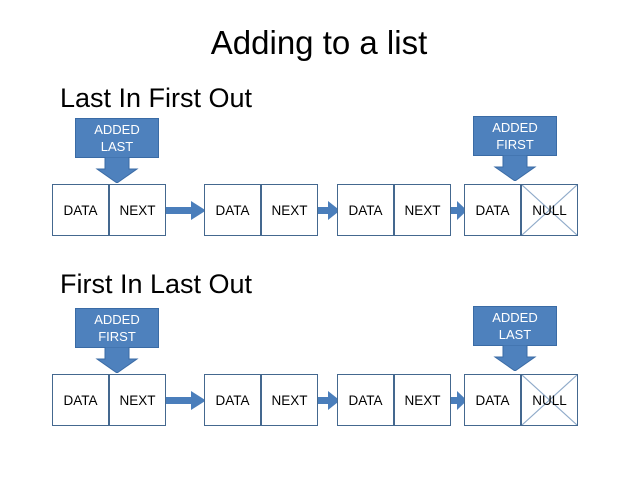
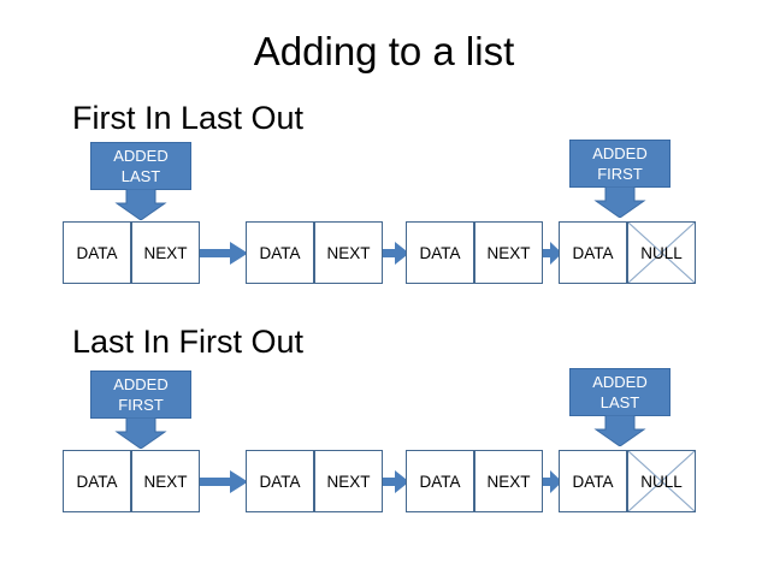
  Adding to a list
- Last In First Out
+ First In Last Out
  ADDED
  LAST
  ADDED
  FIRST
  DATA
  NEXT
  DATA
  NEXT
  DATA
  NEXT
  DATA
  NULL
- First In Last Out
+ Last In First Out
  ADDED
  FIRST
  ADDED
  LAST
  DATA
  NEXT
  DATA
  NEXT
  DATA
  NEXT
  DATA
  NULL
